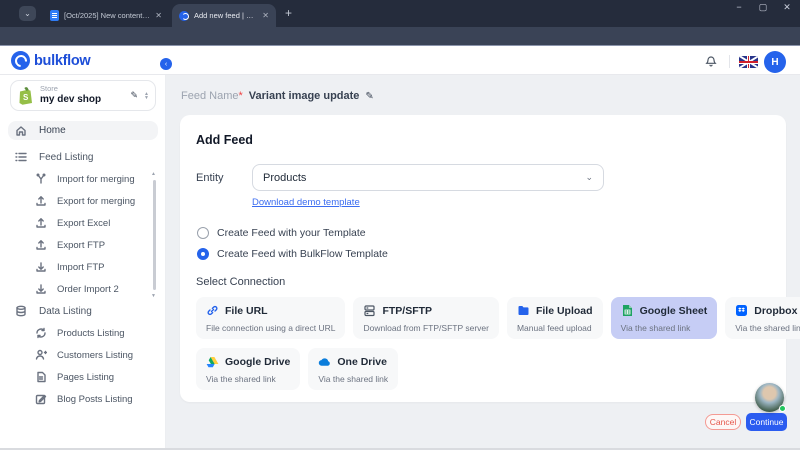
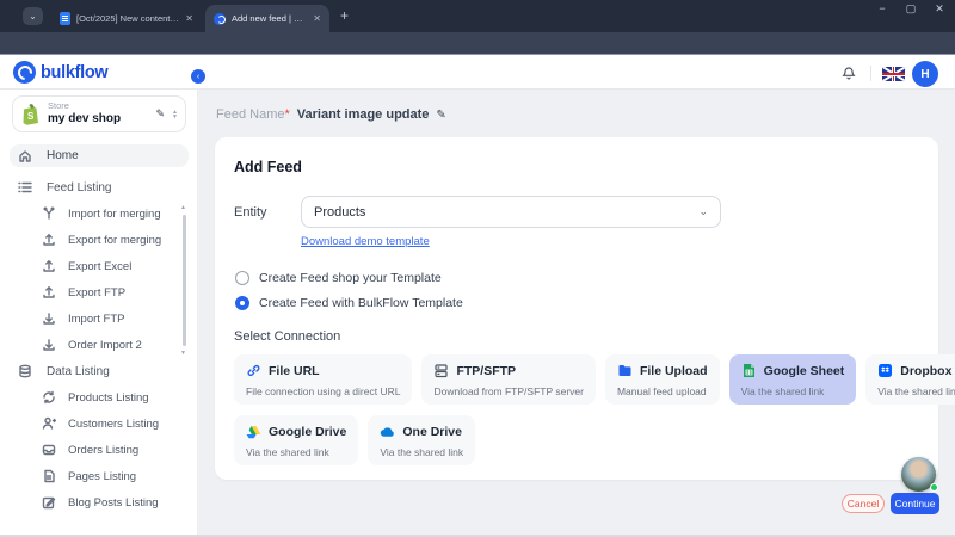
  ⌄
  [Oct/2025] New content -
  ✕
  Add new feed | Bul
  ✕
  +
  −
  ▢
  ✕
  bulkflow
  H
  S
  Store
  my dev shop
  ✎
  Home
  Feed Listing
  Import for merging
  Export for merging
  Export Excel
  Export FTP
  Import FTP
  Order Import 2
  Data Listing
  Products Listing
  Customers Listing
+ Orders Listing
  Pages Listing
  Blog Posts Listing
  Feed Name*
  Variant image update
  ✎
  Add Feed
  Entity
  Products
  ⌄
  Download demo template
- Create Feed with your Template
+ Create Feed shop your Template
  Create Feed with BulkFlow Template
  Select Connection
  File URL
  File connection using a direct URL
  FTP/SFTP
  Download from FTP/SFTP server
  File Upload
  Manual feed upload
  Google Sheet
  Via the shared link
  Dropbox
  Via the shared lin
  Google Drive
  Via the shared link
  One Drive
  Via the shared link
  Cancel
  Continue
